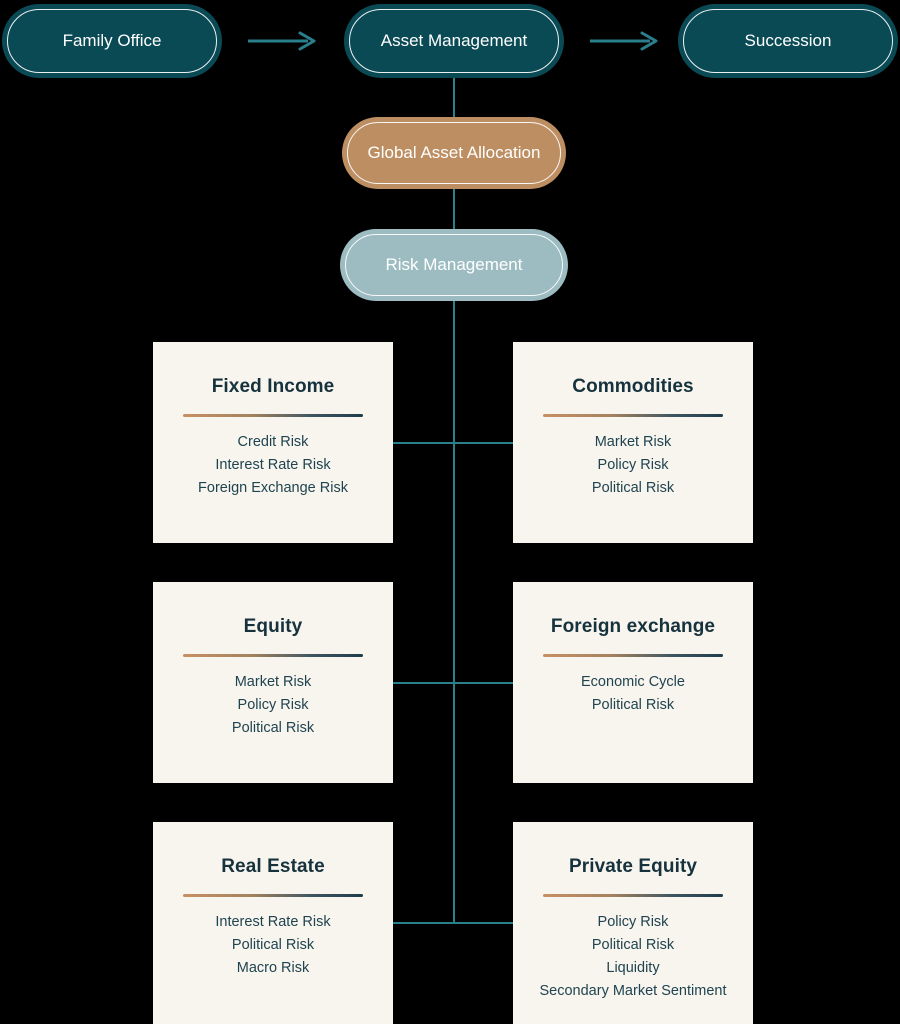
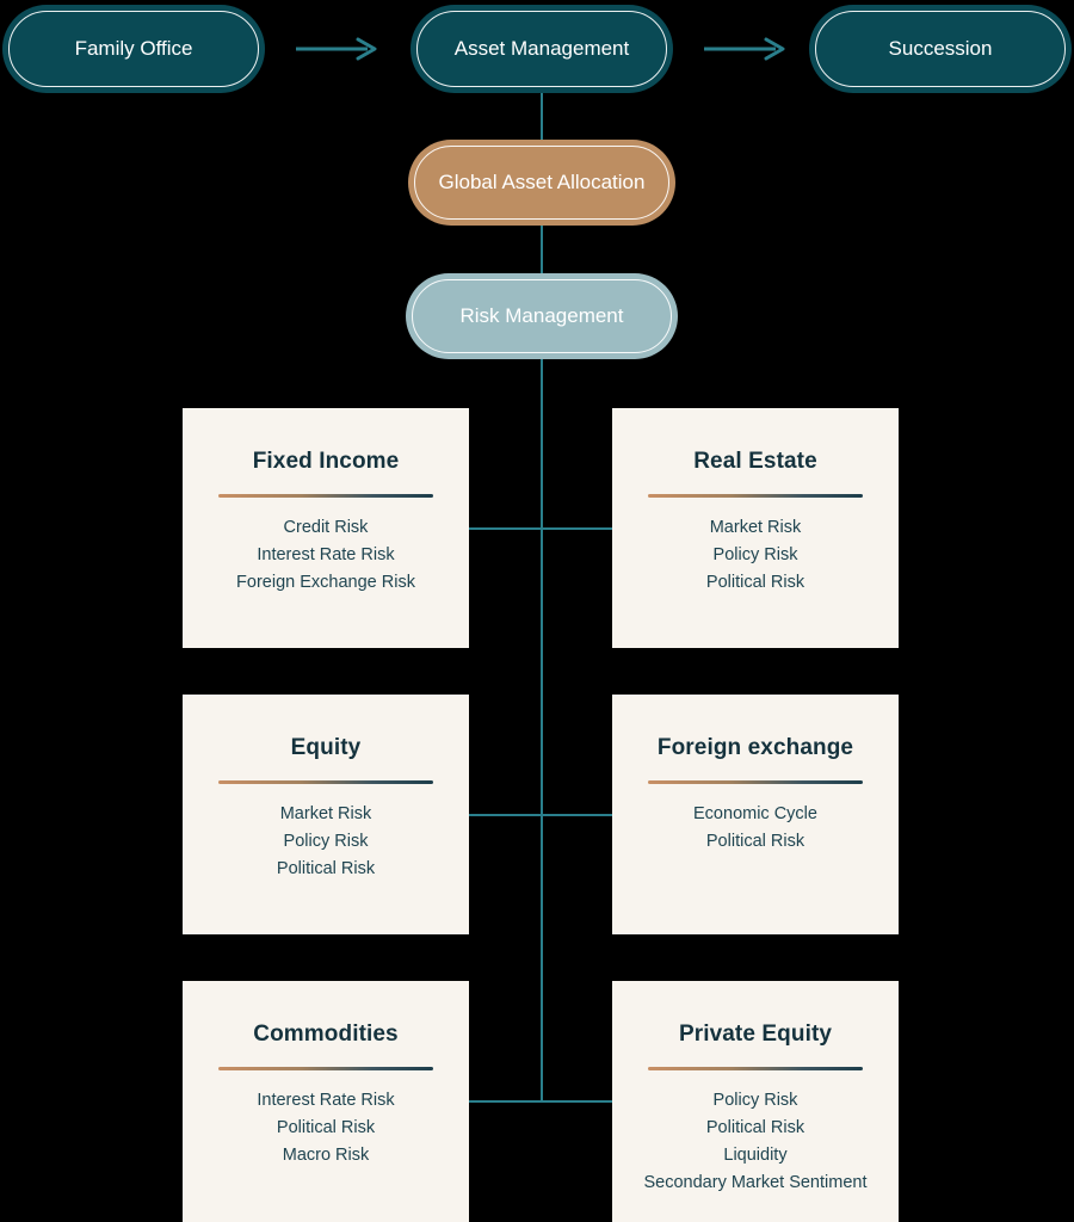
  Family Office
  Asset Management
  Succession
  Global Asset Allocation
  Risk Management
  Fixed Income
  Credit Risk
  Interest Rate Risk
  Foreign Exchange Risk
- Commodities
+ Real Estate
  Market Risk
  Policy Risk
  Political Risk
  Equity
  Market Risk
  Policy Risk
  Political Risk
  Foreign exchange
  Economic Cycle
  Political Risk
- Real Estate
+ Commodities
  Interest Rate Risk
  Political Risk
  Macro Risk
  Private Equity
  Policy Risk
  Political Risk
  Liquidity
  Secondary Market Sentiment
